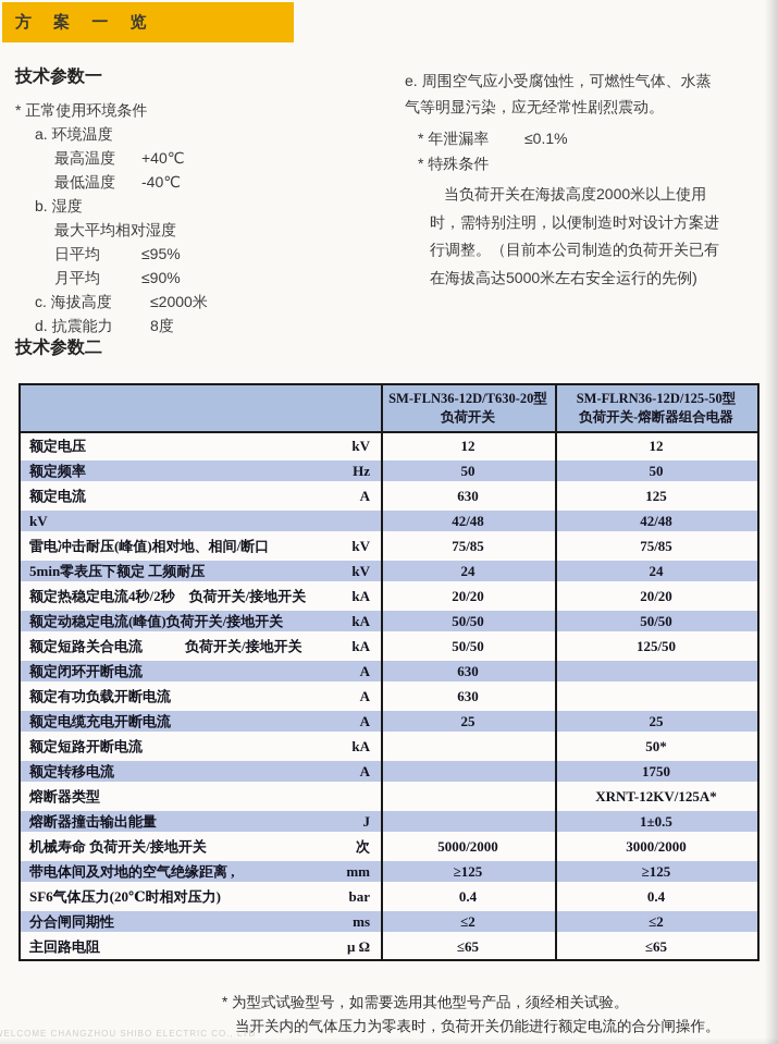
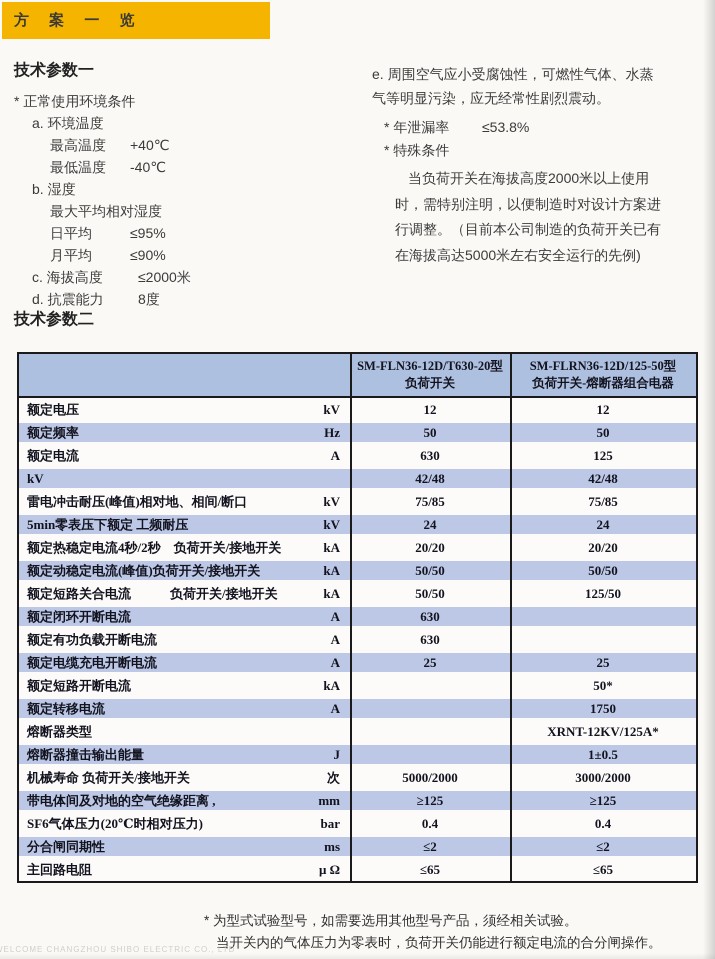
  方 案 一 览
  技术参数一
  * 正常使用环境条件
  a. 环境温度
  最高温度
  +40℃
  最低温度
  -40℃
  b. 湿度
  最大平均相对湿度
  日平均
  ≤95%
  月平均
  ≤90%
  c. 海拔高度
  ≤2000米
  d. 抗震能力
  8度
  e. 周围空气应小受腐蚀性，可燃性气体、水蒸
  气等明显污染，应无经常性剧烈震动。
  * 年泄漏率
- ≤0.1%
+ ≤53.8%
  * 特殊条件
  当负荷开关在海拔高度2000米以上使用
  时，需特别注明，以便制造时对设计方案进
  行调整。（目前本公司制造的负荷开关已有
  在海拔高达5000米左右安全运行的先例)
  技术参数二
  SM-FLN36-12D/T630-20型
  负荷开关
  SM-FLRN36-12D/125-50型
  负荷开关-熔断器组合电器
  额定电压
  kV
  12
  12
  额定频率
  Hz
  50
  50
  额定电流
  A
  630
  125
  kV
  42/48
  42/48
  雷电冲击耐压(峰值)相对地、相间/断口
  kV
  75/85
  75/85
  5min零表压下额定 工频耐压
  kV
  24
  24
  额定热稳定电流4秒/2秒 负荷开关/接地开关
  kA
  20/20
  20/20
  额定动稳定电流(峰值)负荷开关/接地开关
  kA
  50/50
  50/50
  额定短路关合电流 负荷开关/接地开关
  kA
  50/50
  125/50
  额定闭环开断电流
  A
  630
  额定有功负载开断电流
  A
  630
  额定电缆充电开断电流
  A
  25
  25
  额定短路开断电流
  kA
  50*
  额定转移电流
  A
  1750
  熔断器类型
  XRNT-12KV/125A*
  熔断器撞击输出能量
  J
  1±0.5
  机械寿命 负荷开关/接地开关
  次
  5000/2000
  3000/2000
  带电体间及对地的空气绝缘距离 ,
  mm
  ≥125
  ≥125
  SF6气体压力(20℃时相对压力)
  bar
  0.4
  0.4
  分合闸同期性
  ms
  ≤2
  ≤2
  主回路电阻
  μ Ω
  ≤65
  ≤65
  * 为型式试验型号，如需要选用其他型号产品，须经相关试验。
  当开关内的气体压力为零表时，负荷开关仍能进行额定电流的合分闸操作。
  ELCOME CHANGZHOU SHIBO ELECTRIC CO., LTD
